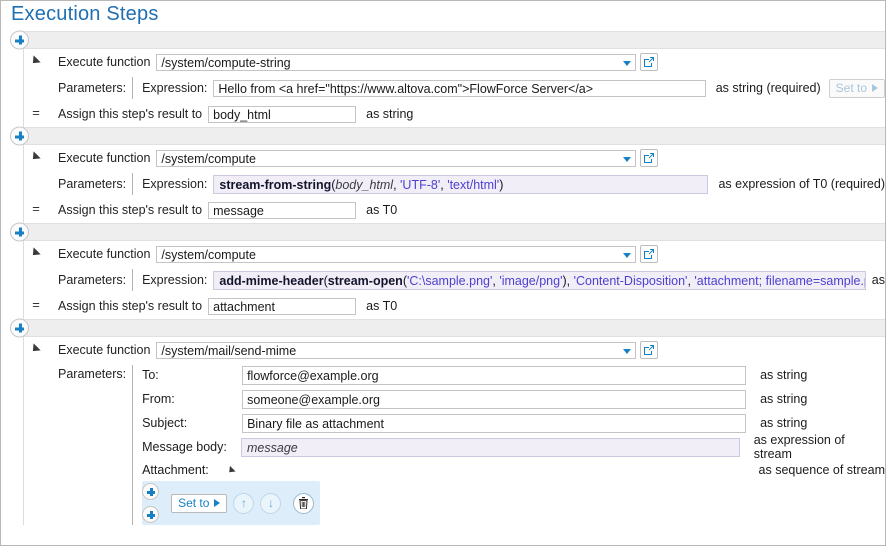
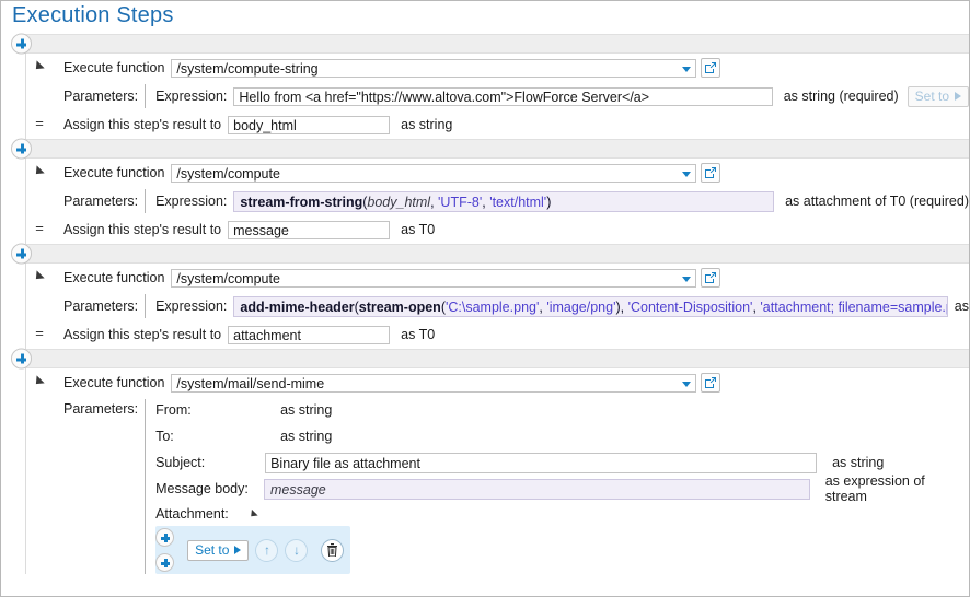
  Execution Steps
  Execute function
  /system/compute-string
  Parameters:
  Expression:
  Hello from <a href="https://www.altova.com">FlowForce Server</a>
  as string (required)
  Set to
  =
  Assign this step's result to
  body_html
  as string
  Execute function
  /system/compute
  Parameters:
  Expression:
  stream-from-string(body_html, 'UTF-8', 'text/html')
- as expression of T0 (required)
+ as attachment of T0 (required)
  =
  Assign this step's result to
  message
  as T0
  Execute function
  /system/compute
  Parameters:
  Expression:
  add-mime-header(stream-open('C:\sample.png', 'image/png'), 'Content-Disposition', 'attachment; filename=sample.
  as
  =
  Assign this step's result to
  attachment
  as T0
  Execute function
  /system/mail/send-mime
  Parameters:
- To:
+ From:
- flowforce@example.org
  as string
- From:
+ To:
- someone@example.org
  as string
  Subject:
  Binary file as attachment
  as string
  Message body:
  message
  as expression of stream
  Attachment:
- as sequence of stream
  Set to
  ↑
  ↓
